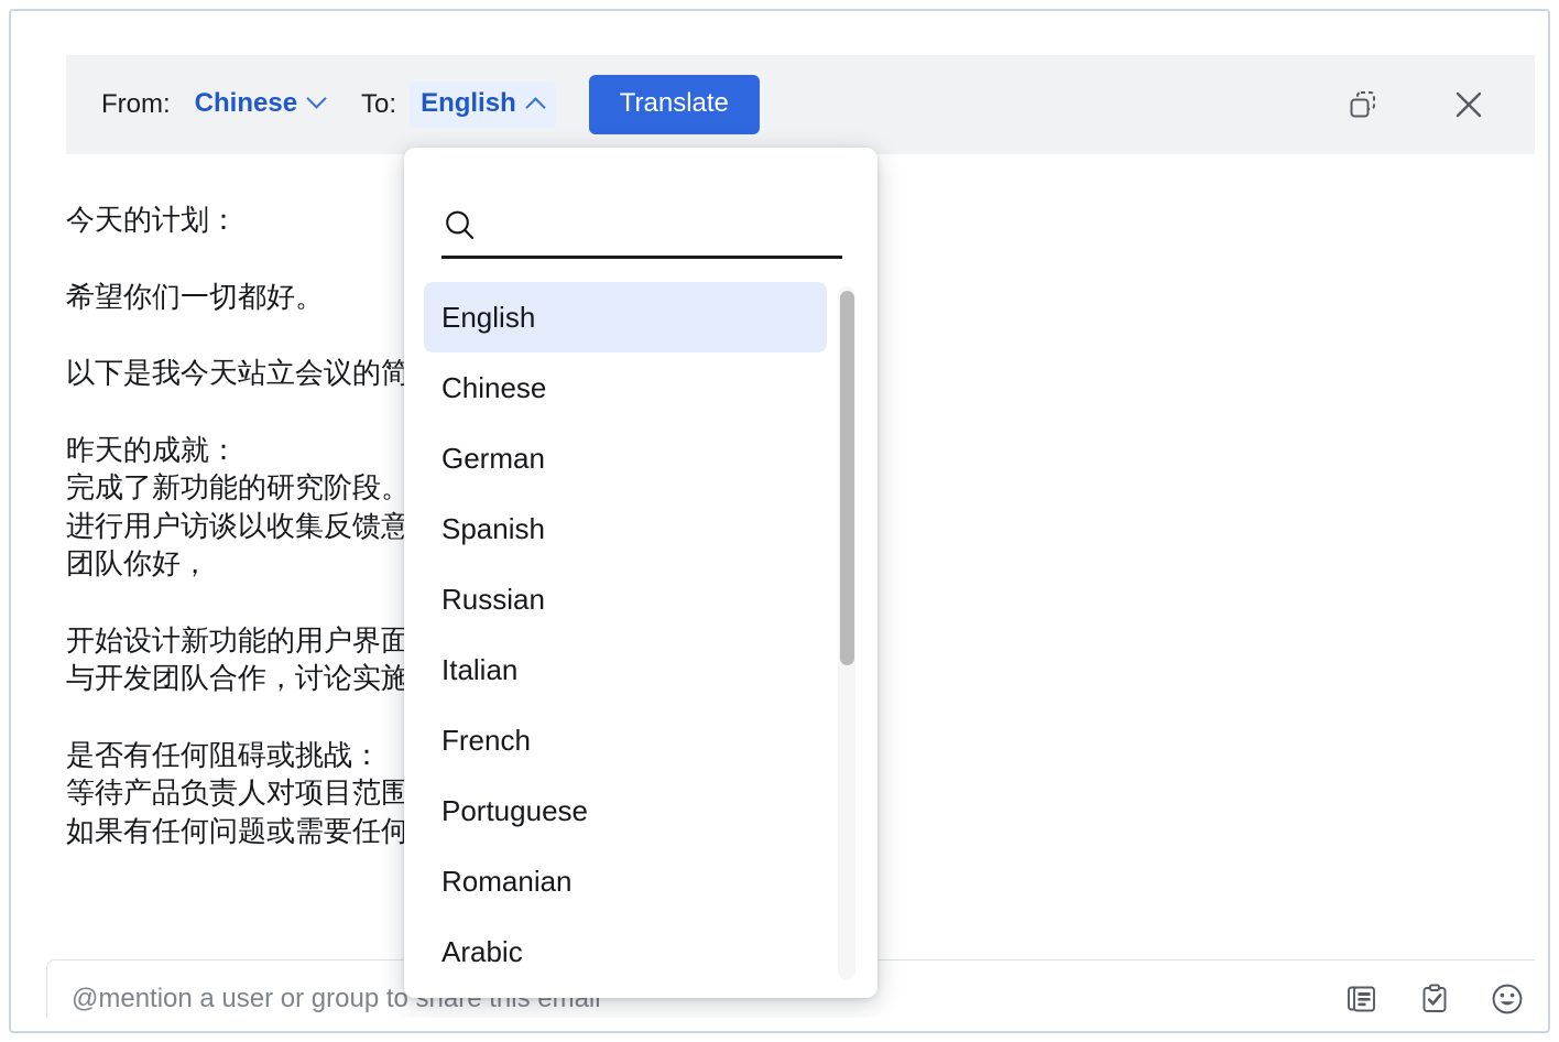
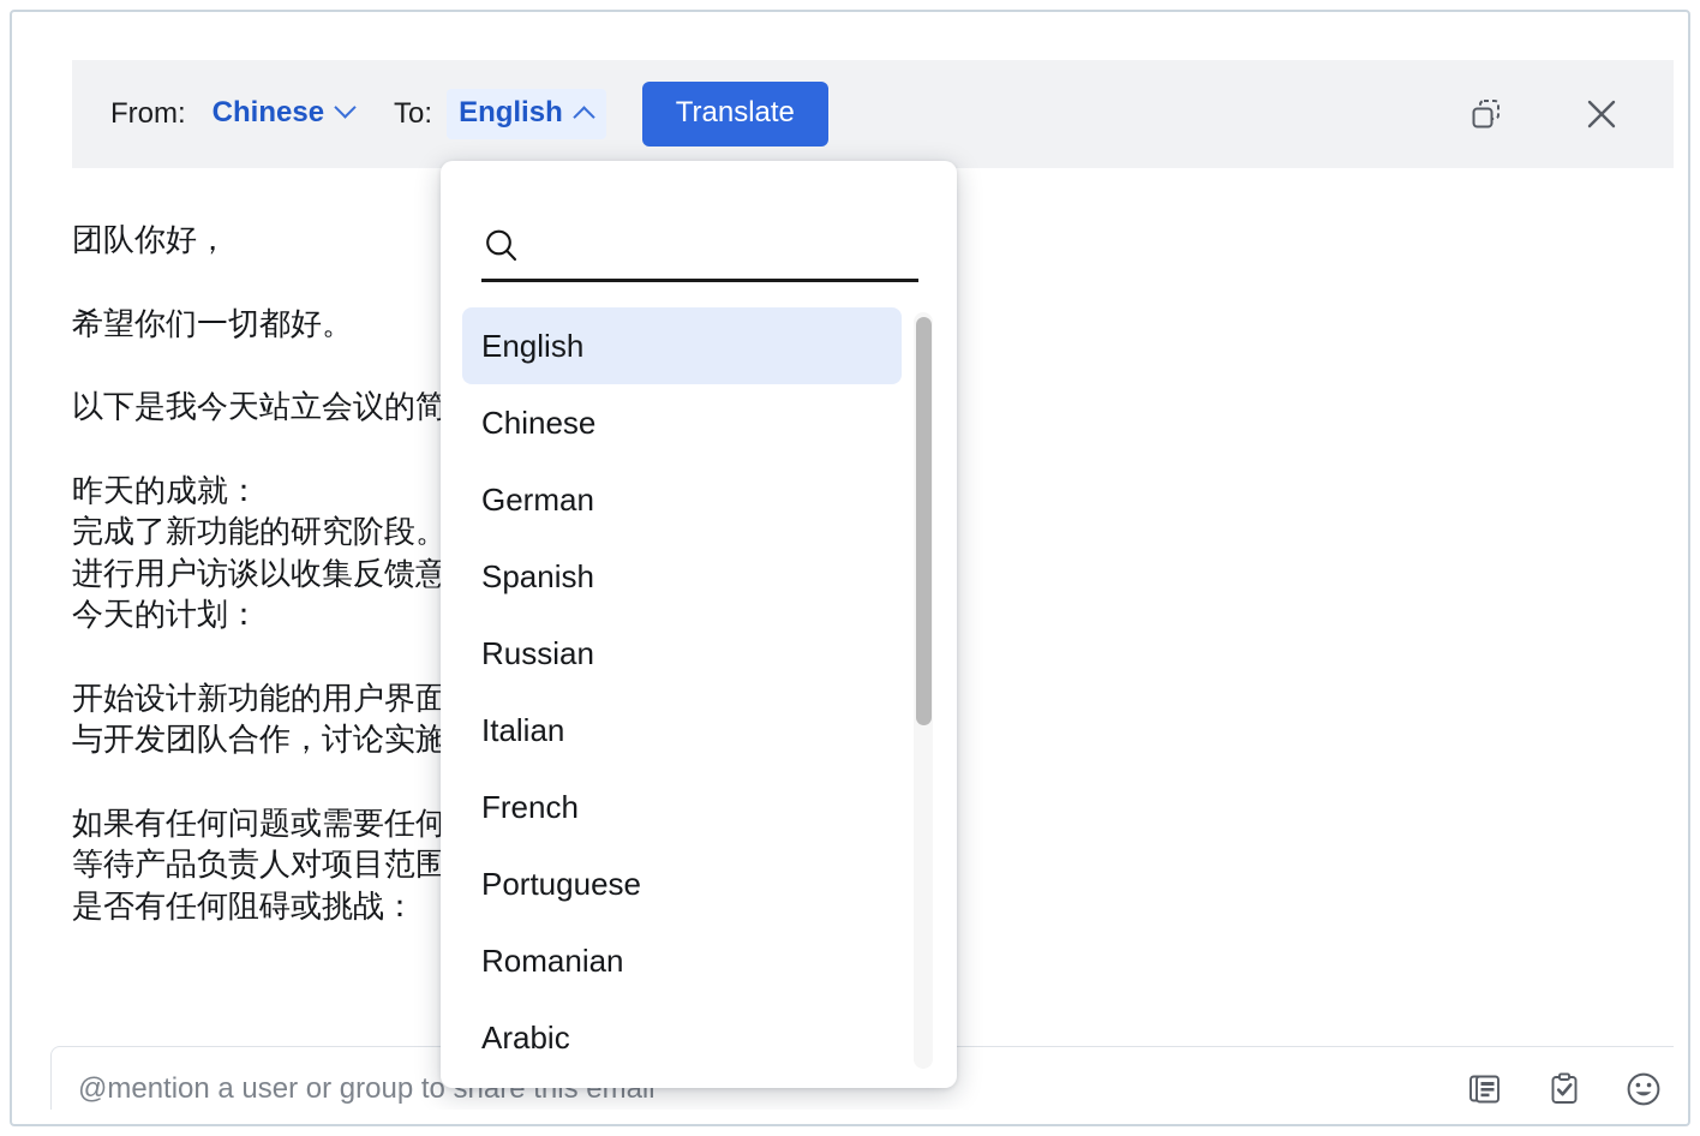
  From:
  Chinese
  To:
  English
  Translate
- 今天的计划：
+ 团队你好，
  希望你们一切都好。
  以下是我今天站立会议的简
  昨天的成就：
  完成了新功能的研究阶段。
  进行用户访谈以收集反馈意
- 团队你好，
+ 今天的计划：
  开始设计新功能的用户界面
  与开发团队合作，讨论实施
- 是否有任何阻碍或挑战：
+ 如果有任何问题或需要任何
  等待产品负责人对项目范围
- 如果有任何问题或需要任何
+ 是否有任何阻碍或挑战：
  @mention a user or group to share this email
  English
  Chinese
  German
  Spanish
  Russian
  Italian
  French
  Portuguese
  Romanian
  Arabic
